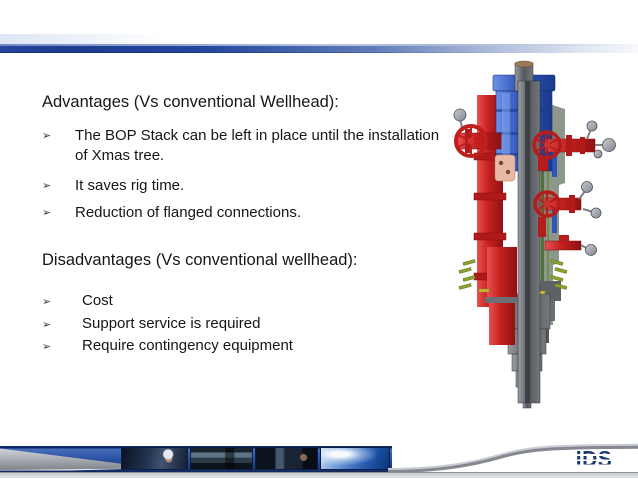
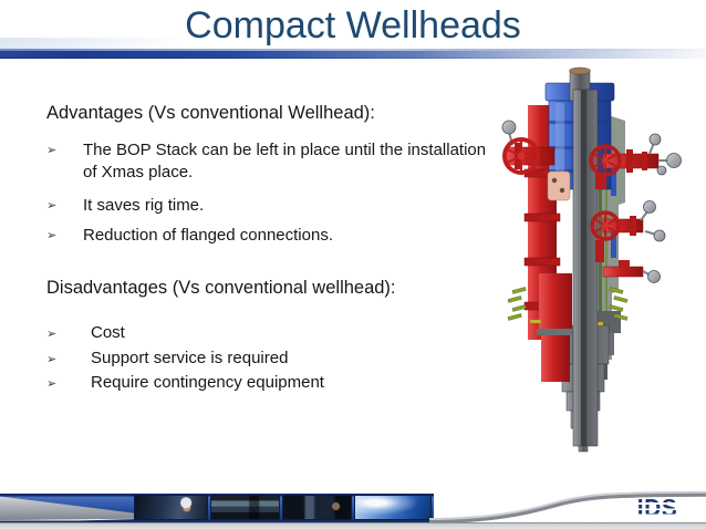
+ Compact Wellheads
  Advantages (Vs conventional Wellhead):
  ➢
- The BOP Stack can be left in place until the installation of Xmas tree.
+ The BOP Stack can be left in place until the installation of Xmas place.
  ➢
  It saves rig time.
  ➢
  Reduction of flanged connections.
  Disadvantages (Vs conventional wellhead):
  ➢
  Cost
  ➢
  Support service is required
  ➢
  Require contingency equipment
